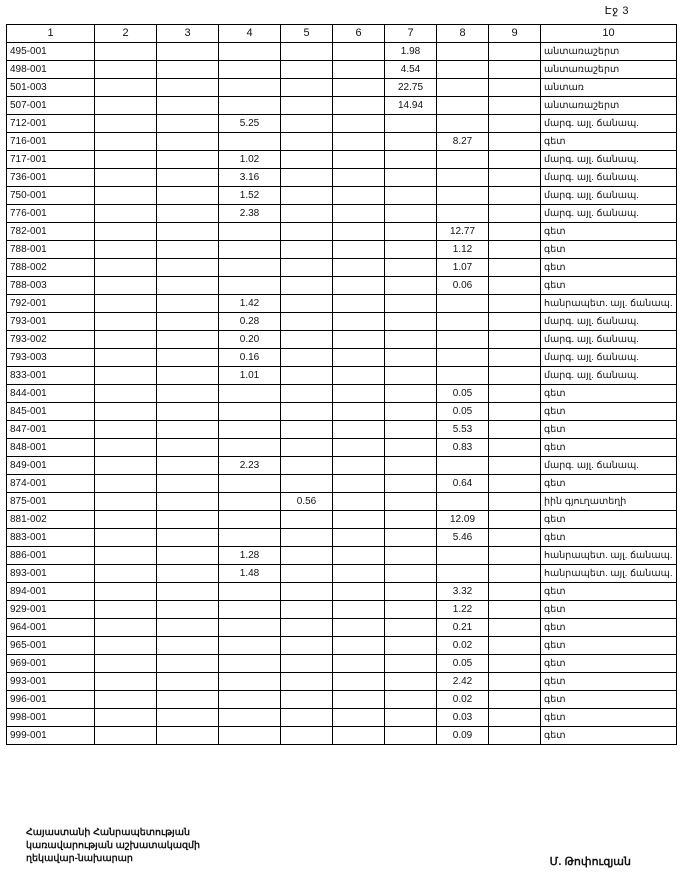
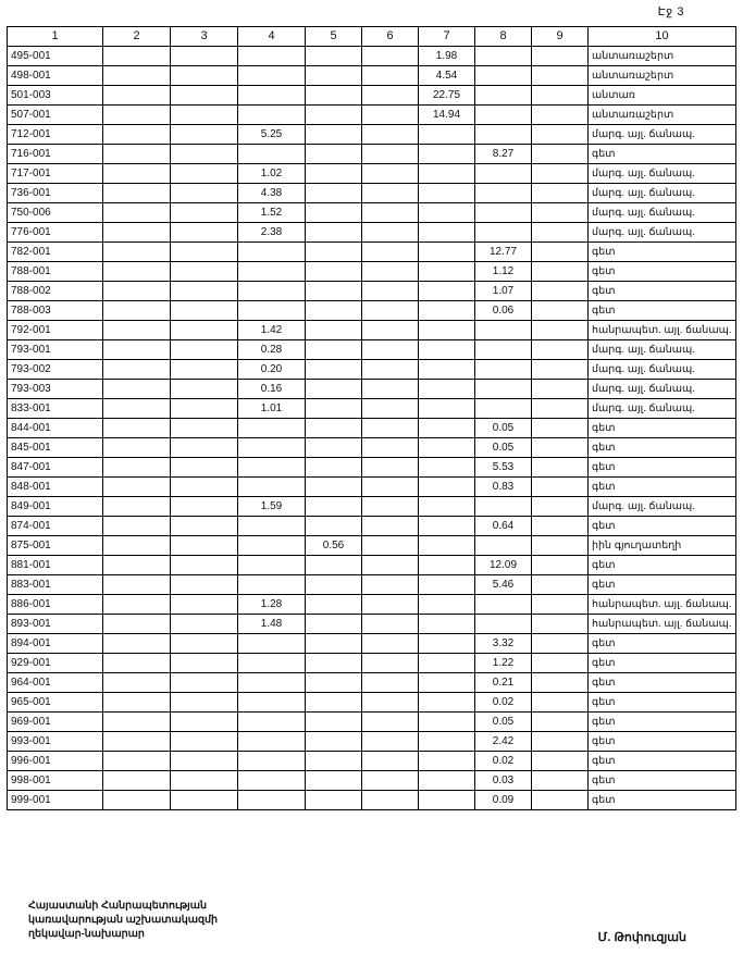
  Էջ 3
  1	2	3	4	5	6	7	8	9	10
  495-001						1.98			անտառաշերտ
  498-001						4.54			անտառաշերտ
  501-003						22.75			անտառ
  507-001						14.94			անտառաշերտ
  712-001			5.25						մարգ. այլ. ճանապ.
  716-001							8.27		գետ
  717-001			1.02						մարգ. այլ. ճանապ.
- 736-001			3.16						մարգ. այլ. ճանապ.
+ 736-001			4.38						մարգ. այլ. ճանապ.
- 750-001			1.52						մարգ. այլ. ճանապ.
+ 750-006			1.52						մարգ. այլ. ճանապ.
  776-001			2.38						մարգ. այլ. ճանապ.
  782-001							12.77		գետ
  788-001							1.12		գետ
  788-002							1.07		գետ
  788-003							0.06		գետ
  792-001			1.42						հանրապետ. այլ. ճանապ.
  793-001			0.28						մարգ. այլ. ճանապ.
  793-002			0.20						մարգ. այլ. ճանապ.
  793-003			0.16						մարգ. այլ. ճանապ.
  833-001			1.01						մարգ. այլ. ճանապ.
  844-001							0.05		գետ
  845-001							0.05		գետ
  847-001							5.53		գետ
  848-001							0.83		գետ
- 849-001			2.23						մարգ. այլ. ճանապ.
+ 849-001			1.59						մարգ. այլ. ճանապ.
  874-001							0.64		գետ
  875-001				0.56					իին գյուղատեղի
- 881-002							12.09		գետ
+ 881-001							12.09		գետ
  883-001							5.46		գետ
  886-001			1.28						հանրապետ. այլ. ճանապ.
  893-001			1.48						հանրապետ. այլ. ճանապ.
  894-001							3.32		գետ
  929-001							1.22		գետ
  964-001							0.21		գետ
  965-001							0.02		գետ
  969-001							0.05		գետ
  993-001							2.42		գետ
  996-001							0.02		գետ
  998-001							0.03		գետ
  999-001							0.09		գետ
  Հայաստանի Հանրապետության
  կառավարության աշխատակազմի
  ղեկավար-նախարար
  Մ. Թոփուզյան
